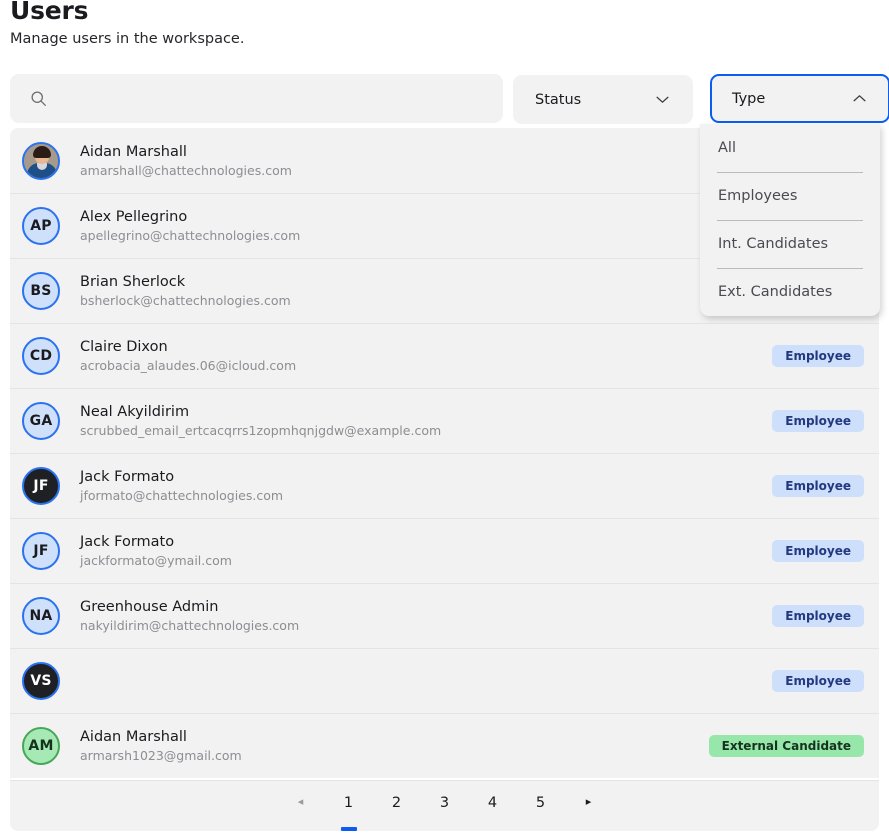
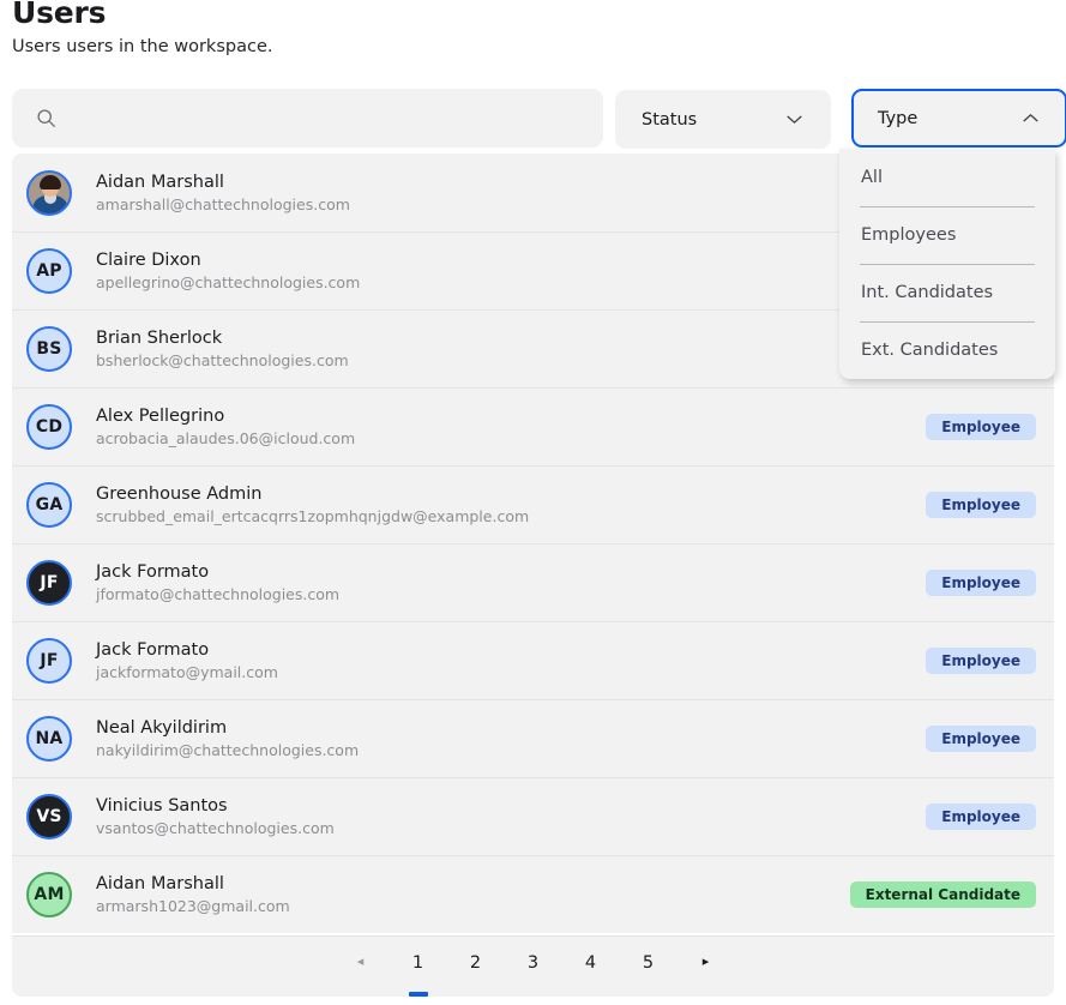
  Users
- Manage users in the workspace.
+ Users users in the workspace.
  Status
  Type
  All
  Employees
  Int. Candidates
  Ext. Candidates
  Aidan Marshall
  amarshall@chattechnologies.com
  AP
- Alex Pellegrino
+ Claire Dixon
  apellegrino@chattechnologies.com
  BS
  Brian Sherlock
  bsherlock@chattechnologies.com
  CD
- Claire Dixon
+ Alex Pellegrino
  acrobacia_alaudes.06@icloud.com
  Employee
  GA
- Neal Akyildirim
+ Greenhouse Admin
  scrubbed_email_ertcacqrrs1zopmhqnjgdw@example.com
  Employee
  JF
  Jack Formato
  jformato@chattechnologies.com
  Employee
  JF
  Jack Formato
  jackformato@ymail.com
  Employee
  NA
- Greenhouse Admin
+ Neal Akyildirim
  nakyildirim@chattechnologies.com
  Employee
  VS
+ Vinicius Santos
+ vsantos@chattechnologies.com
  Employee
  AM
  Aidan Marshall
  armarsh1023@gmail.com
  External Candidate
  ◂
  1
  2
  3
  4
  5
  ▸
